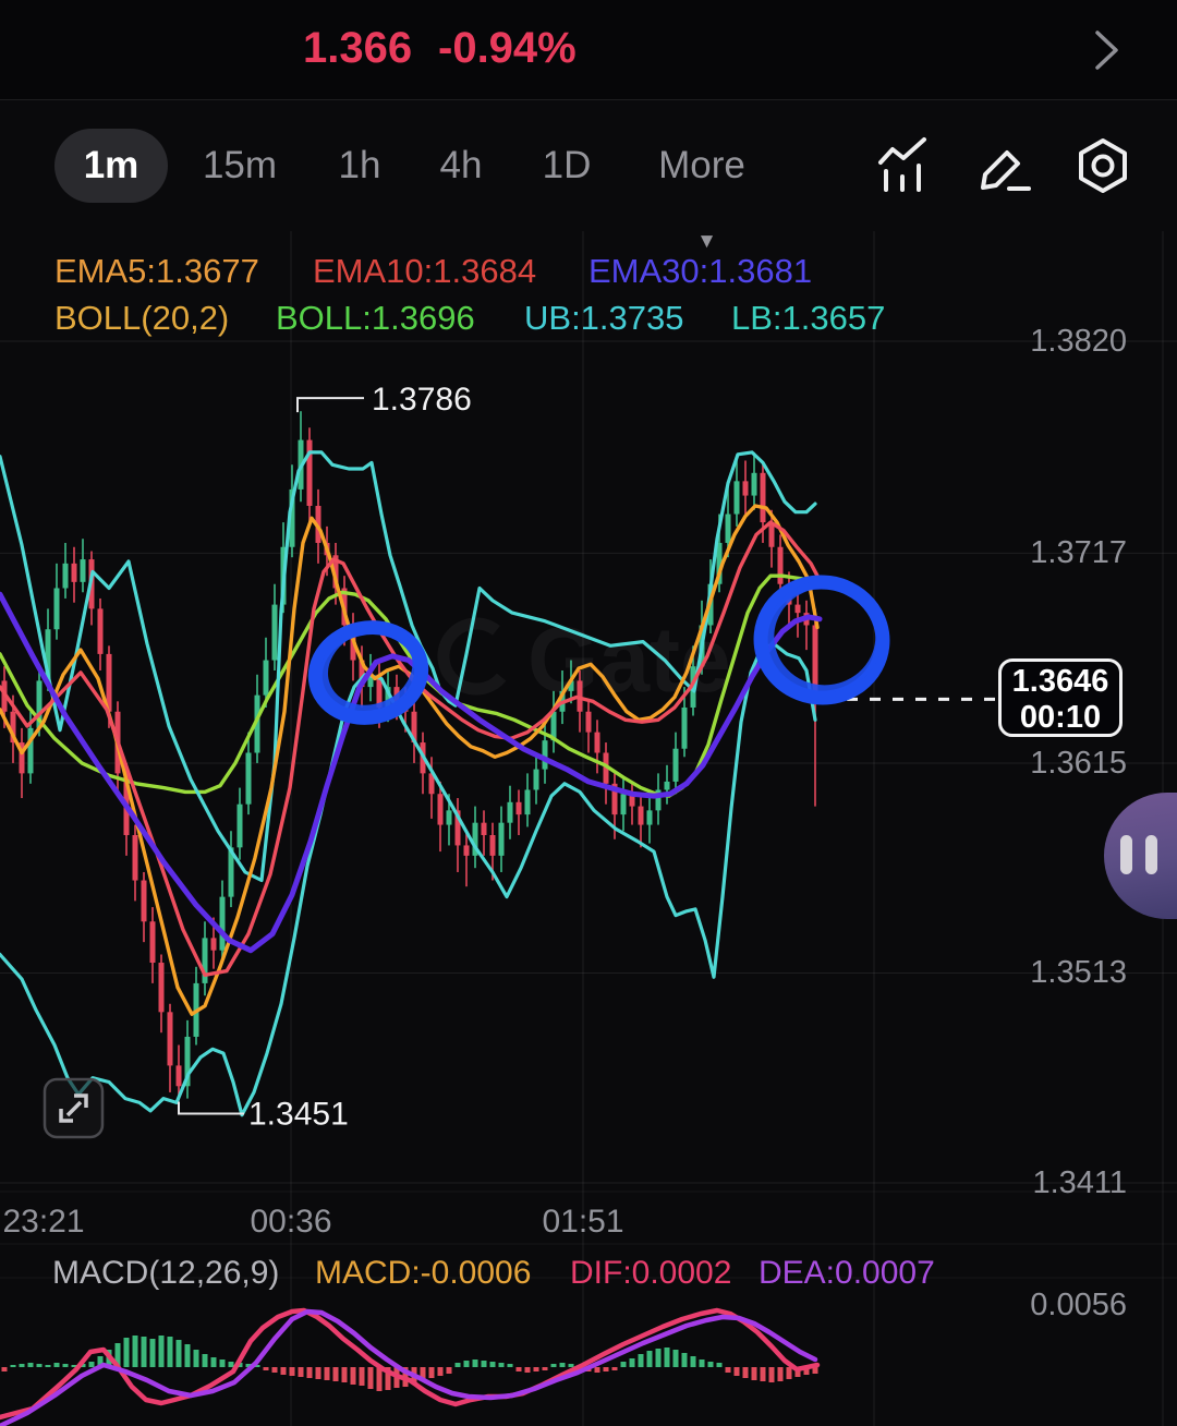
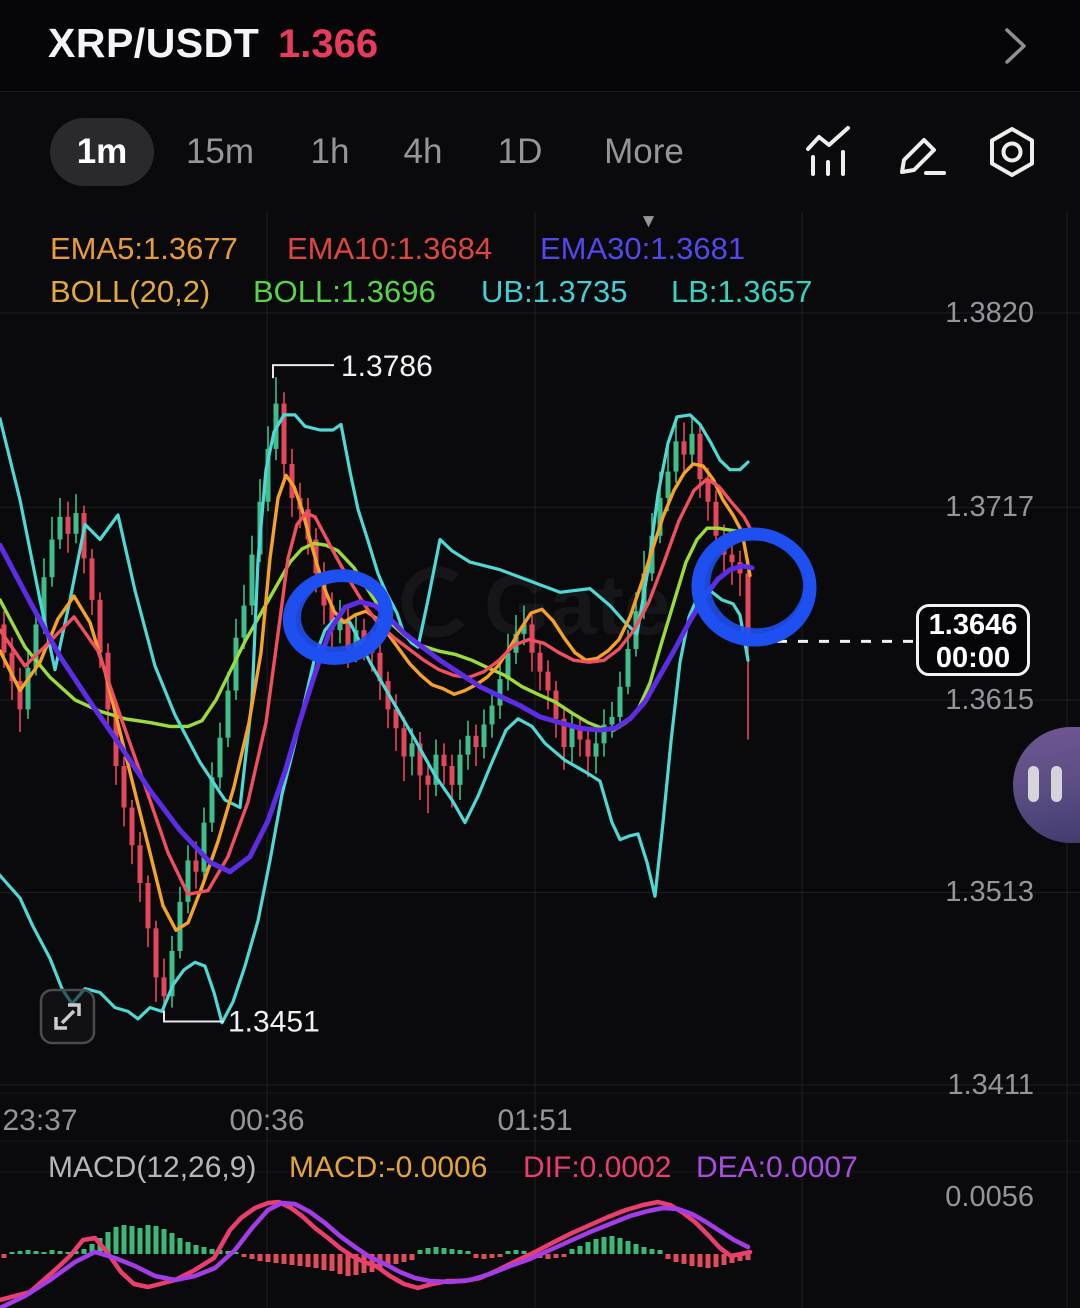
  1.3786
  1.3451
+ XRP/USDT
  1.366
- -0.94%
  1m
  15m
  1h
  4h
  1D
  More▼
  EMA5:1.3677
  EMA10:1.3684
  EMA30:1.3681
  BOLL(20,2)
  BOLL:1.3696
  UB:1.3735
  LB:1.3657
  1.3820
  1.3717
  1.3615
  1.3513
  1.3411
- 23:21
+ 23:37
  00:36
  01:51
  1.3646
- 00:10
+ 00:00
  MACD(12,26,9)
  MACD:-0.0006
  DIF:0.0002
  DEA:0.0007
  0.0056
